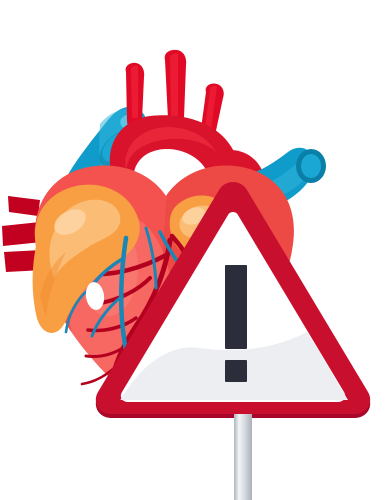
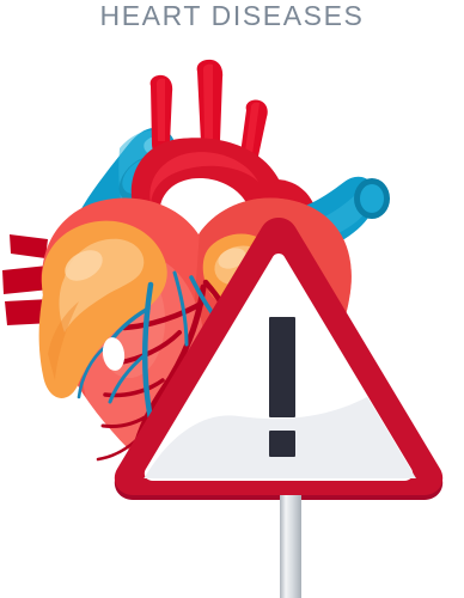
+ HEART DISEASES
